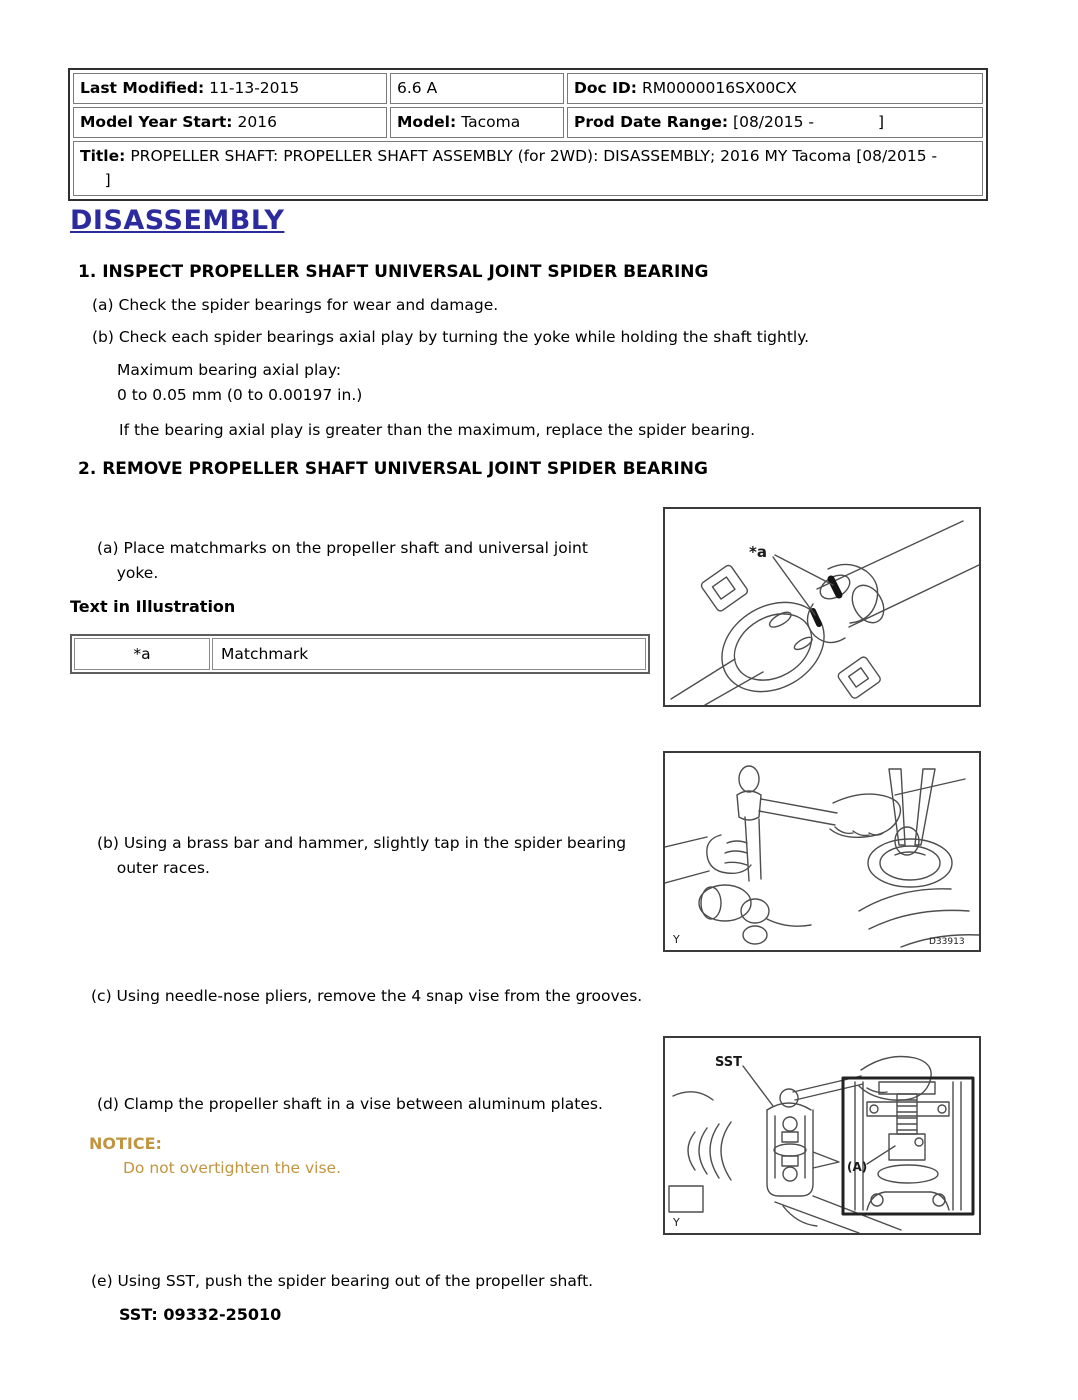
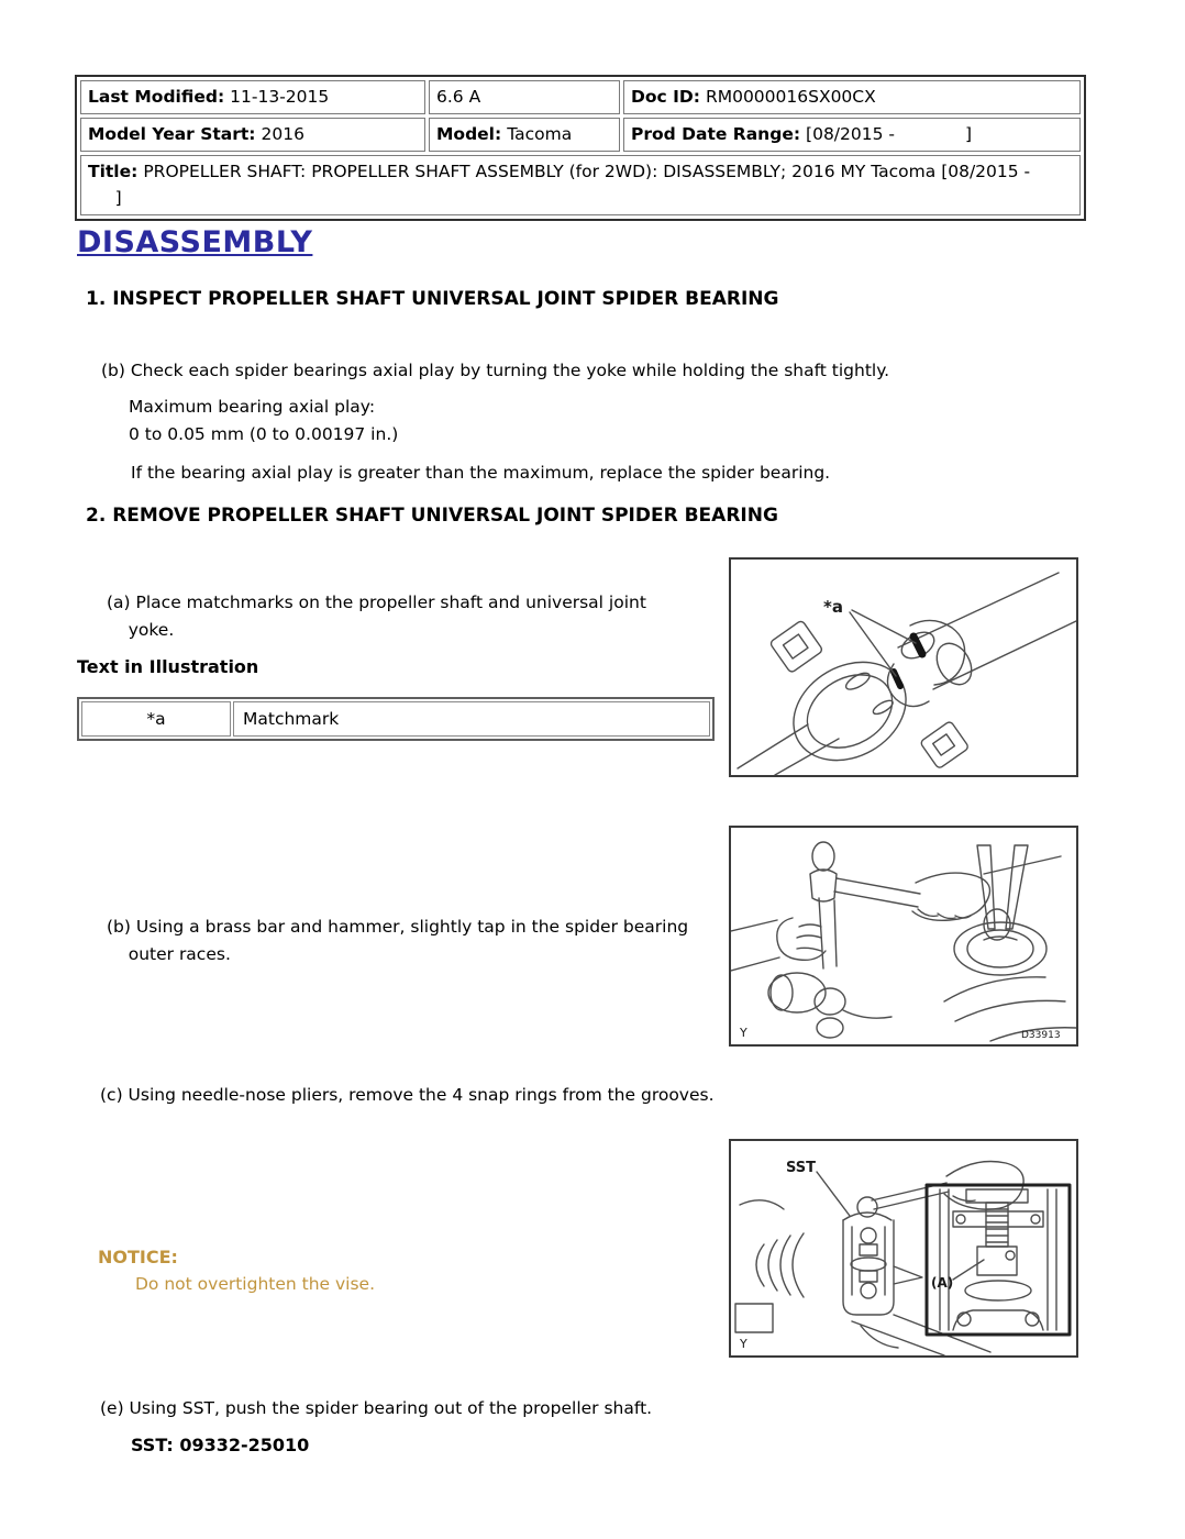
  Last Modified: 11-13-2015	6.6 A	Doc ID: RM0000016SX00CX
  Model Year Start: 2016	Model: Tacoma	Prod Date Range: [08/2015 - ]
  Title: PROPELLER SHAFT: PROPELLER SHAFT ASSEMBLY (for 2WD): DISASSEMBLY; 2016 MY Tacoma [08/2015 - ]
  DISASSEMBLY
  1. INSPECT PROPELLER SHAFT UNIVERSAL JOINT SPIDER BEARING
- (a) Check the spider bearings for wear and damage.
  (b) Check each spider bearings axial play by turning the yoke while holding the shaft tightly.
  Maximum bearing axial play:
  0 to 0.05 mm (0 to 0.00197 in.)
  If the bearing axial play is greater than the maximum, replace the spider bearing.
  2. REMOVE PROPELLER SHAFT UNIVERSAL JOINT SPIDER BEARING
  *a
  (a) Place matchmarks on the propeller shaft and universal joint
  yoke.
  Text in Illustration
  *a	Matchmark
  Y
  D33913
  (b) Using a brass bar and hammer, slightly tap in the spider bearing
  outer races.
- (c) Using needle-nose pliers, remove the 4 snap vise from the grooves.
+ (c) Using needle-nose pliers, remove the 4 snap rings from the grooves.
  SST
  (A)
  Y
- (d) Clamp the propeller shaft in a vise between aluminum plates.
  NOTICE:
  Do not overtighten the vise.
  (e) Using SST, push the spider bearing out of the propeller shaft.
  SST: 09332-25010
